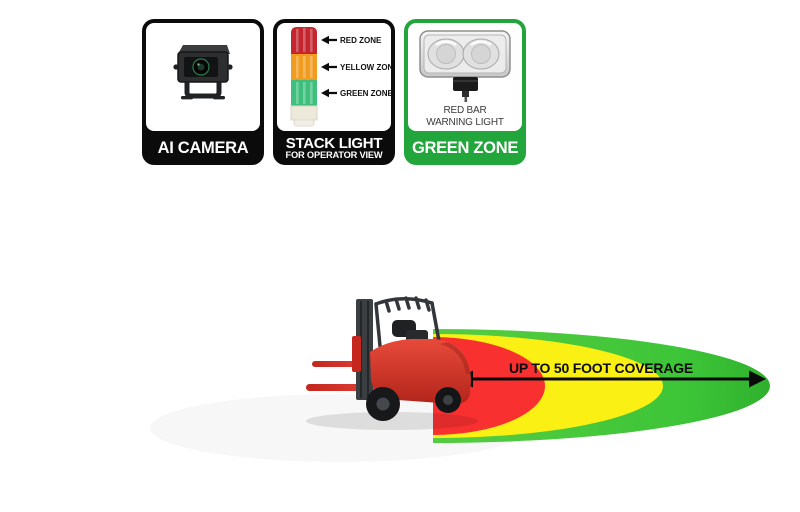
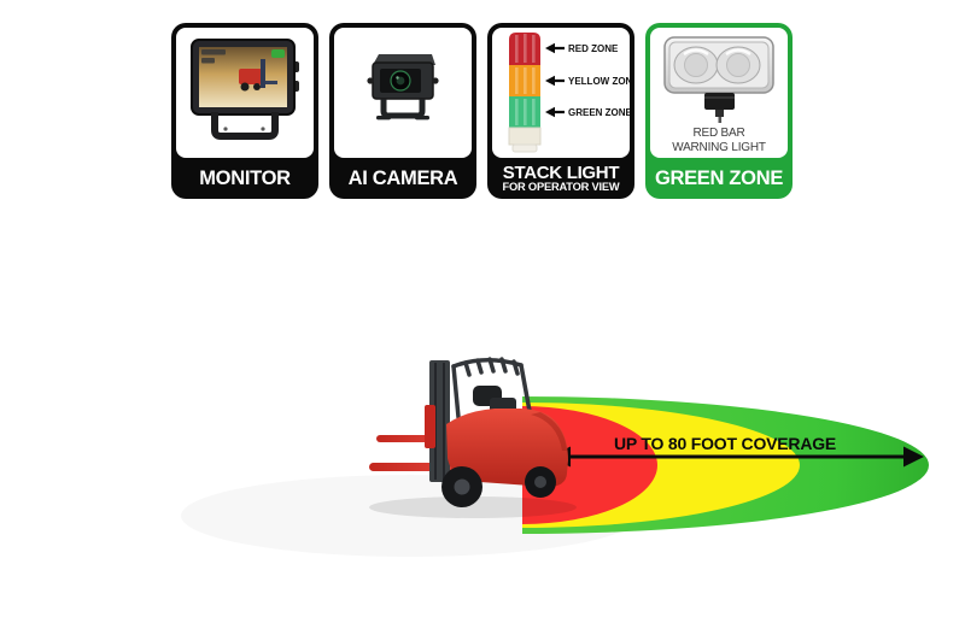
- UP TO 50 FOOT COVERAGE
+ UP TO 80 FOOT COVERAGE
+ MONITOR
  AI CAMERA
  RED ZONE
  YELLOW ZON
  GREEN ZONE
  STACK LIGHT
  FOR OPERATOR VIEW
  RED BAR
  WARNING LIGHT
  GREEN ZONE
